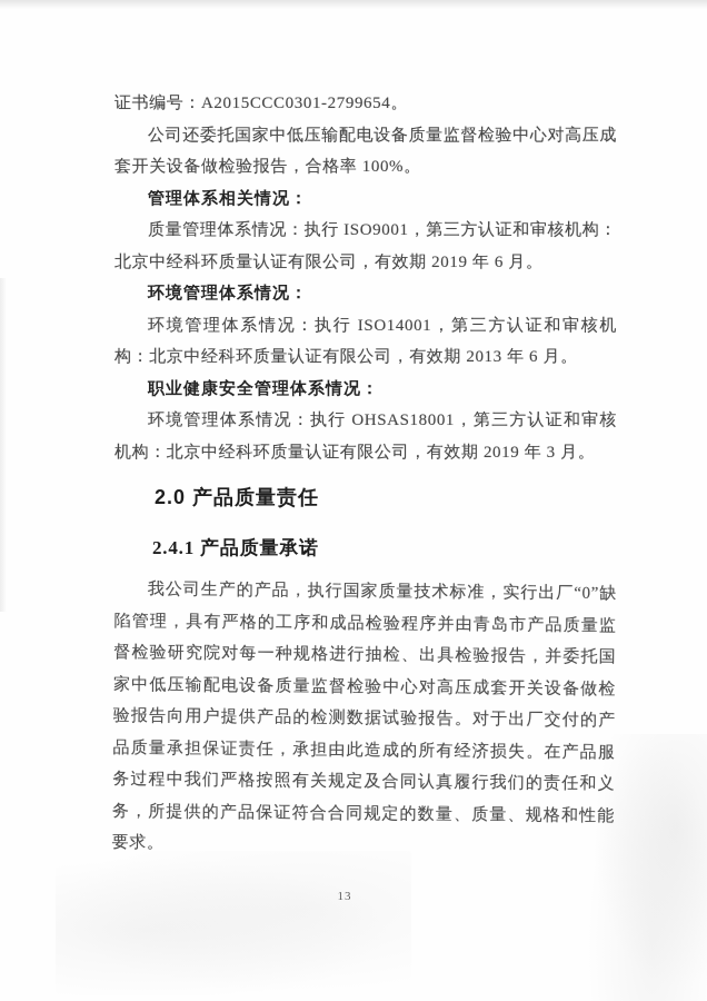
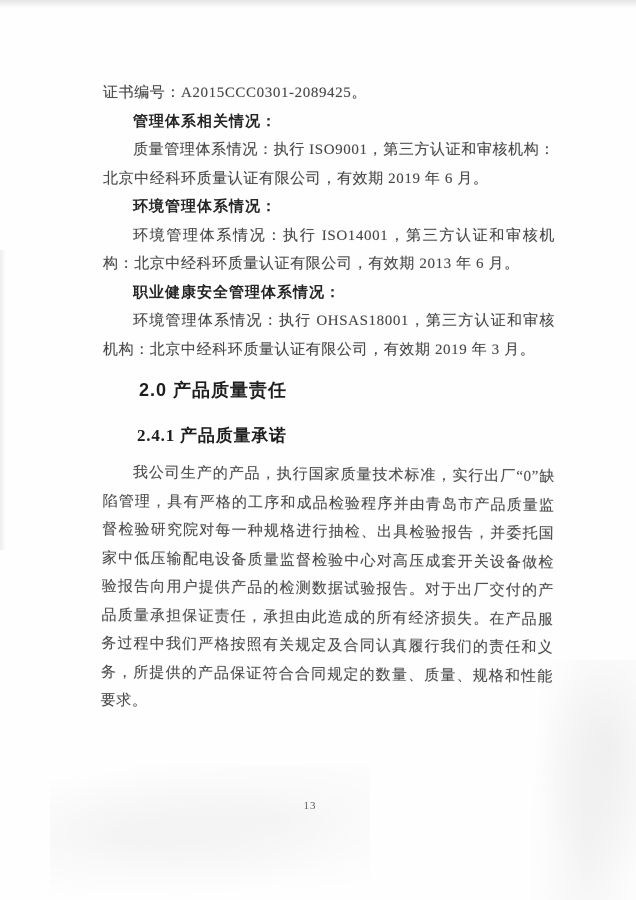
- 证书编号：A2015CCC0301-2799654。
+ 证书编号：A2015CCC0301-2089425。
- 公司还委托国家中低压输配电设备质量监督检验中心对高压成套开关设备做检验报告，合格率 100%。
  管理体系相关情况：
  质量管理体系情况：执行 ISO9001，第三方认证和审核机构：北京中经科环质量认证有限公司，有效期 2019 年 6 月。
  环境管理体系情况：
  环境管理体系情况：执行 ISO14001，第三方认证和审核机构：北京中经科环质量认证有限公司，有效期 2013 年 6 月。
  职业健康安全管理体系情况：
  环境管理体系情况：执行 OHSAS18001，第三方认证和审核机构：北京中经科环质量认证有限公司，有效期 2019 年 3 月。
  2.0 产品质量责任
  2.4.1 产品质量承诺
  我公司生产的产品，执行国家质量技术标准，实行出厂“0”缺陷管理，具有严格的工序和成品检验程序并由青岛市产品质量监督检验研究院对每一种规格进行抽检、出具检验报告，并委托国家中低压输配电设备质量监督检验中心对高压成套开关设备做检验报告向用户提供产品的检测数据试验报告。对于出厂交付的产品质量承担保证责任，承担由此造成的所有经济损失。在产品服务过程中我们严格按照有关规定及合同认真履行我们的责任和义务，所提供的产品保证符合合同规定的数量、质量、规格和性能要求。
  13
